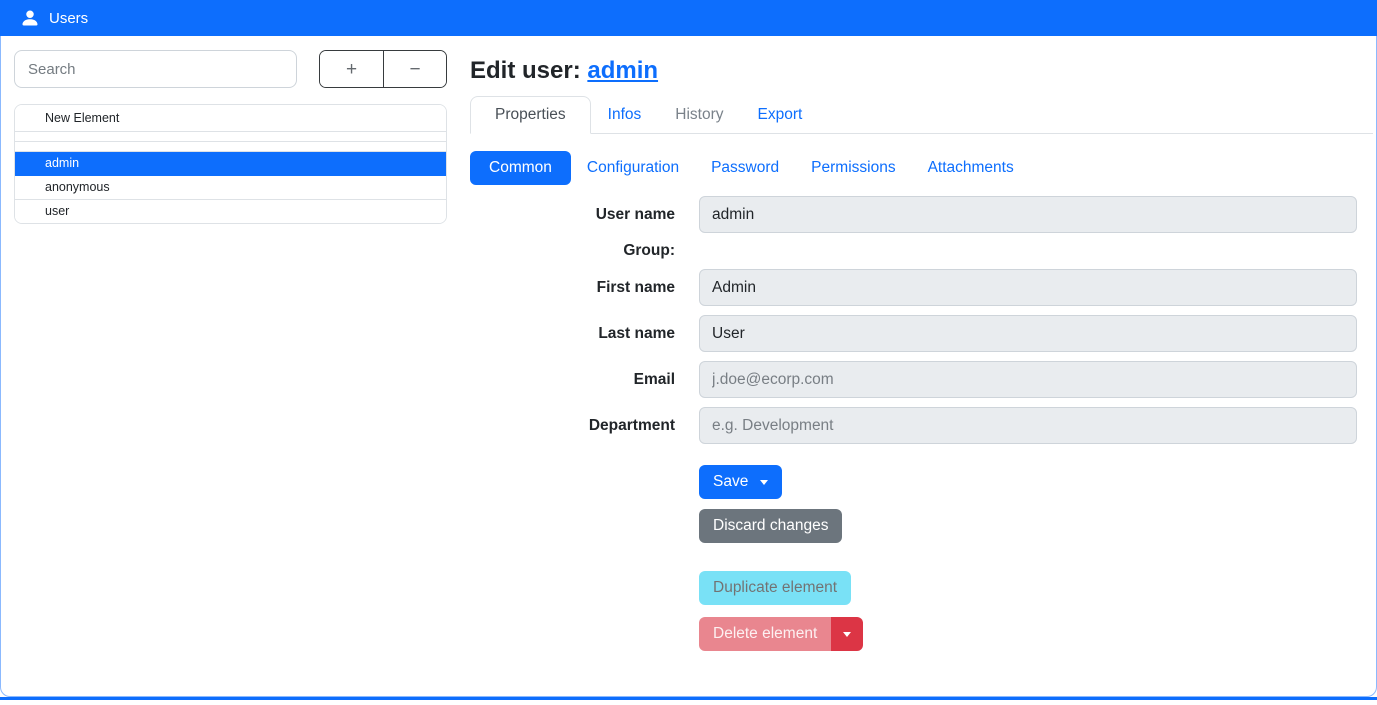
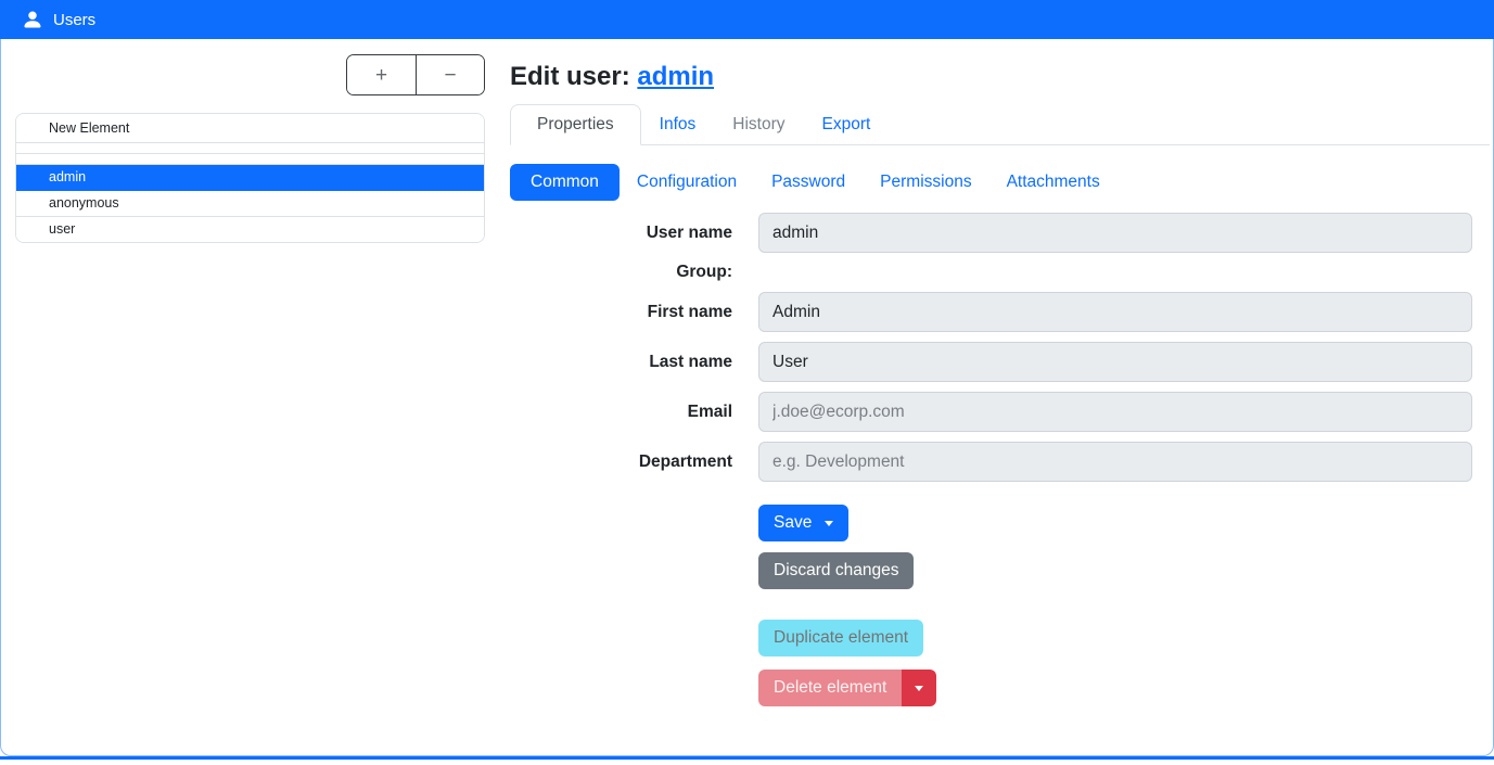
  Users
- Search
  +
  −
  New Element
  admin
  anonymous
  user
  Edit user: admin
  Properties
  Infos
  History
  Export
  Common
  Configuration
  Password
  Permissions
  Attachments
  User name
  admin
  Group:
  First name
  Admin
  Last name
  User
  Email
  j.doe@ecorp.com
  Department
  e.g. Development
  Save
  Discard changes
  Duplicate element
  Delete element
